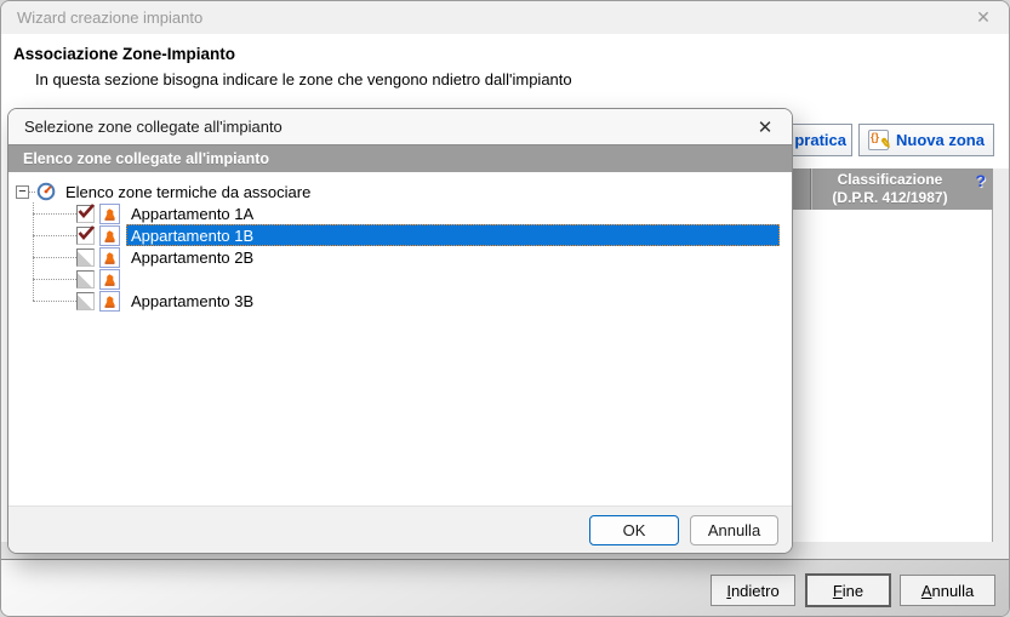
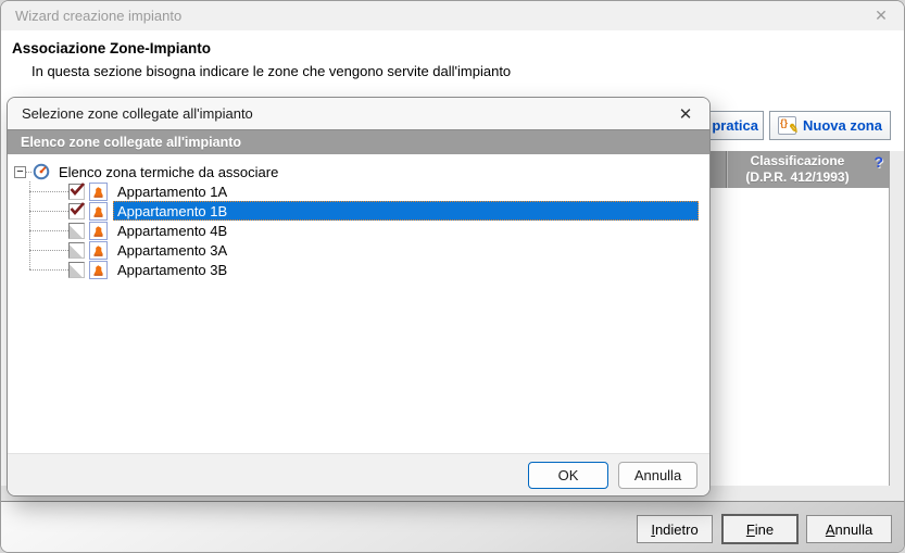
  Wizard creazione impianto
  ✕
  Associazione Zone-Impianto
- In questa sezione bisogna indicare le zone che vengono ndietro dall'impianto
+ In questa sezione bisogna indicare le zone che vengono servite dall'impianto
  pratica
  {}
  Nuova zona
  Classificazione
- (D.P.R. 412/1987)
+ (D.P.R. 412/1993)
  ?
  Indietro
  Fine
  Annulla
  Selezione zone collegate all'impianto
  ✕
  Elenco zone collegate all'impianto
  −
- Elenco zone termiche da associare
+ Elenco zona termiche da associare
  Appartamento 1A
  Appartamento 1B
- Appartamento 2B
+ Appartamento 4B
+ Appartamento 3A
  Appartamento 3B
  OK
  Annulla
